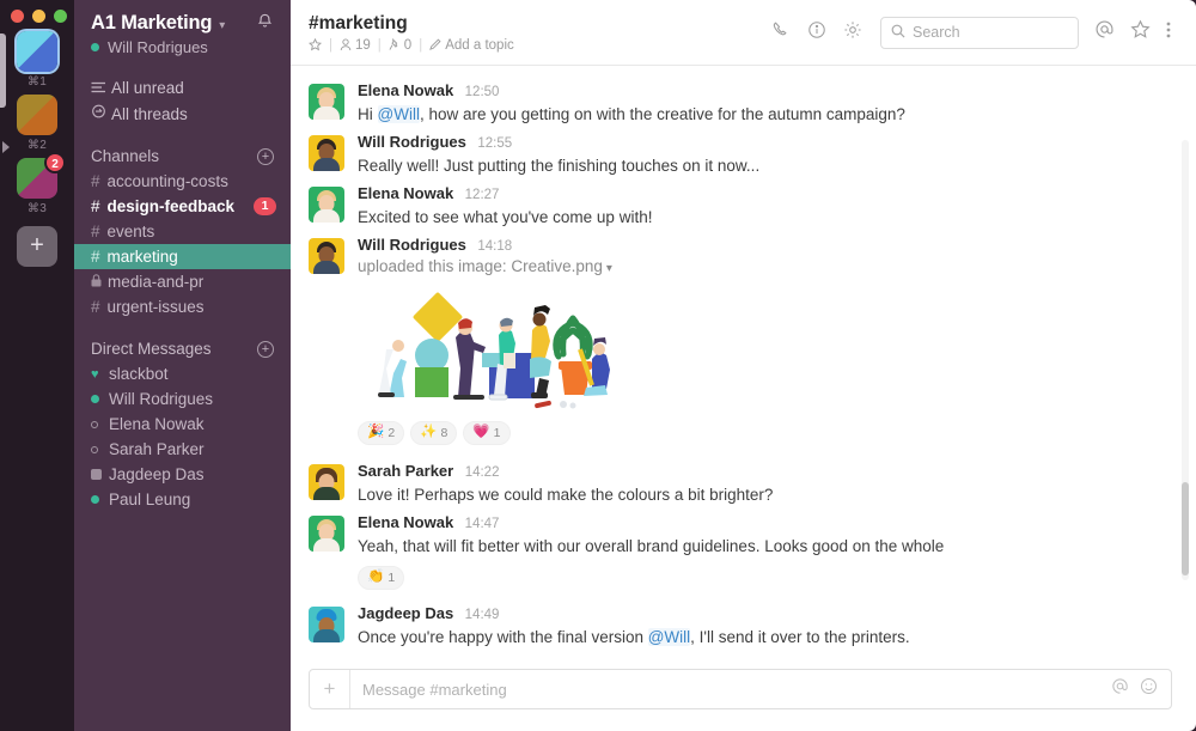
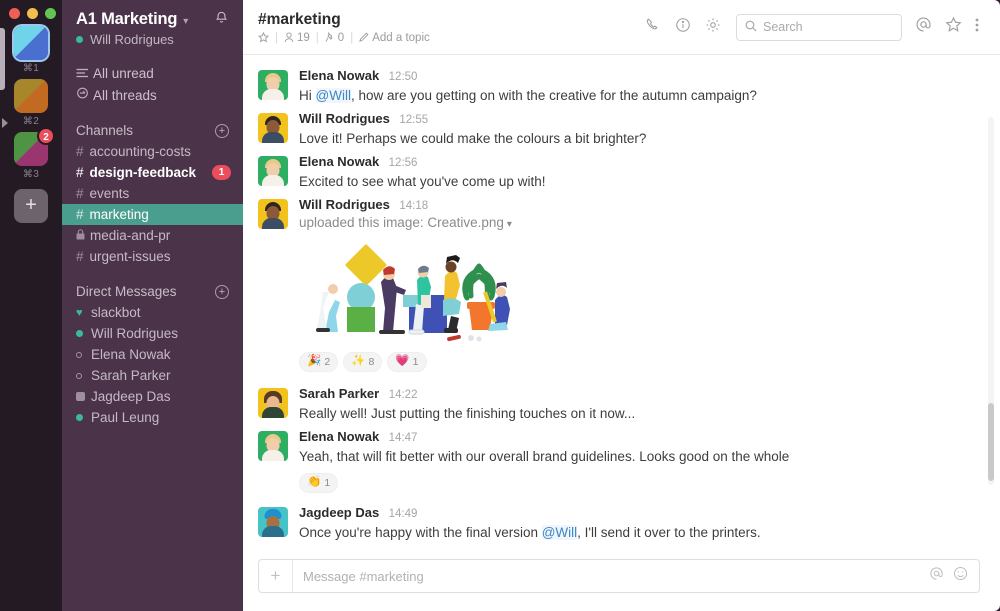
  ⌘1
  ⌘2
  2
  ⌘3
  +
  A1 Marketing
  ▾
  Will Rodrigues
  All unread
  All threads
  Channels
  +
  #
  accounting-costs
  #
  design-feedback
  1
  #
  events
  #
  marketing
  media-and-pr
  #
  urgent-issues
  Direct Messages
  +
  ♥
  slackbot
  Will Rodrigues
  Elena Nowak
  Sarah Parker
  Jagdeep Das
  Paul Leung
  #marketing
  |
  19
  |
  0
  |
  Add a topic
  Search
  Elena Nowak 12:50
  Hi @Will, how are you getting on with the creative for the autumn campaign?
  Will Rodrigues 12:55
- Really well! Just putting the finishing touches on it now...
+ Love it! Perhaps we could make the colours a bit brighter?
- Elena Nowak 12:27
+ Elena Nowak 12:56
  Excited to see what you've come up with!
  Will Rodrigues 14:18
  uploaded this image: Creative.png ▾
  🎉
  2
  ✨
  8
  💗
  1
  Sarah Parker 14:22
- Love it! Perhaps we could make the colours a bit brighter?
+ Really well! Just putting the finishing touches on it now...
  Elena Nowak 14:47
  Yeah, that will fit better with our overall brand guidelines. Looks good on the whole
  👏
  1
  Jagdeep Das 14:49
  Once you're happy with the final version @Will, I'll send it over to the printers.
  +
  Message #marketing
